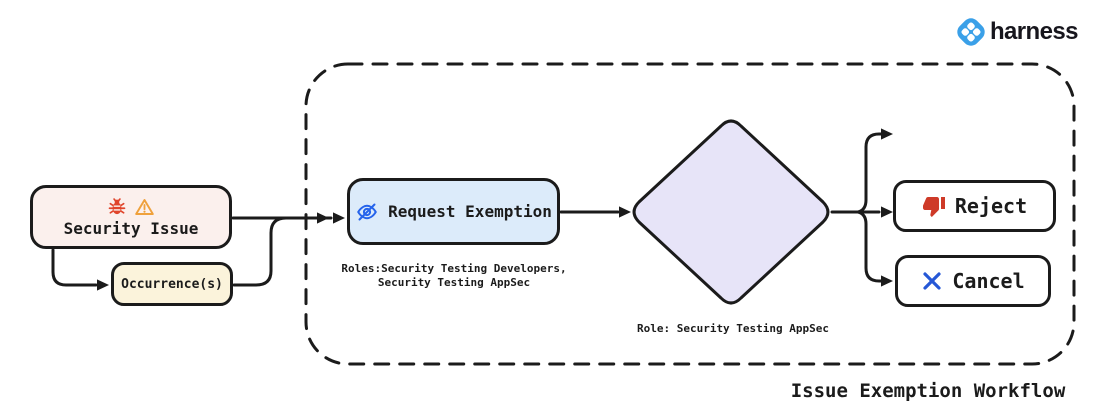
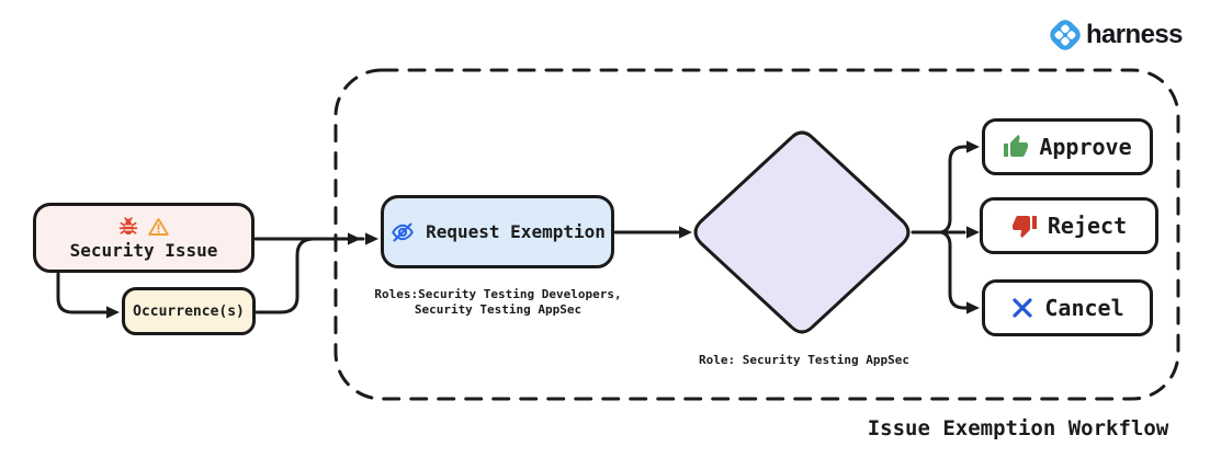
  Security Issue
  Occurrence(s)
  Request Exemption
  Roles:Security Testing Developers,
  Security Testing AppSec
  Role: Security Testing AppSec
+ Approve
  Reject
  Cancel
  Issue Exemption Workflow
  harness
